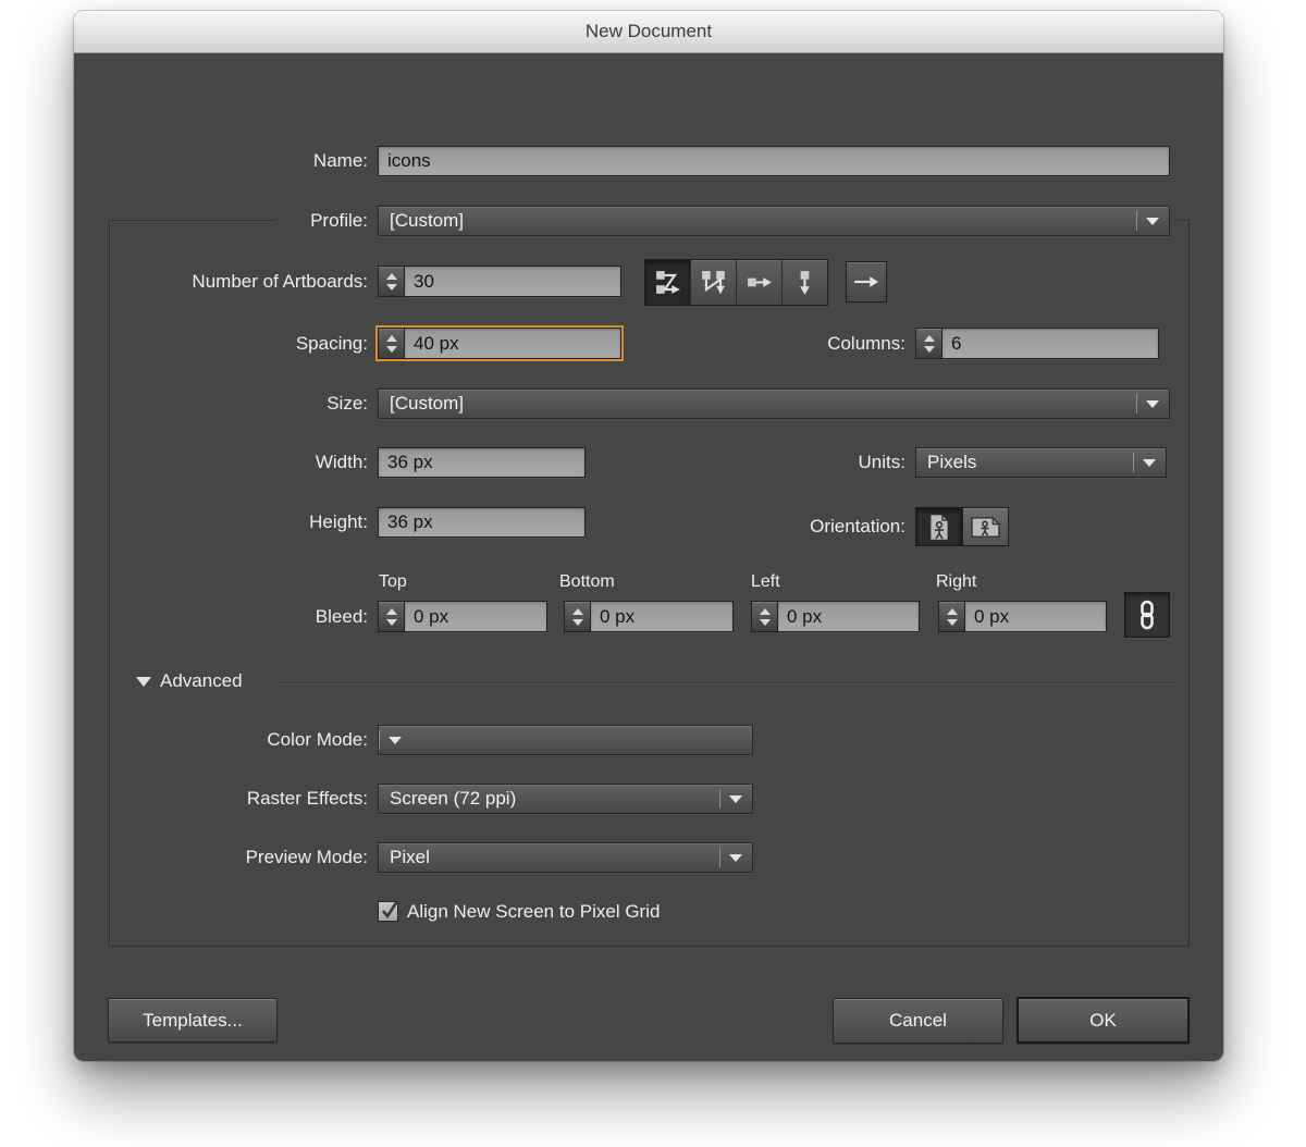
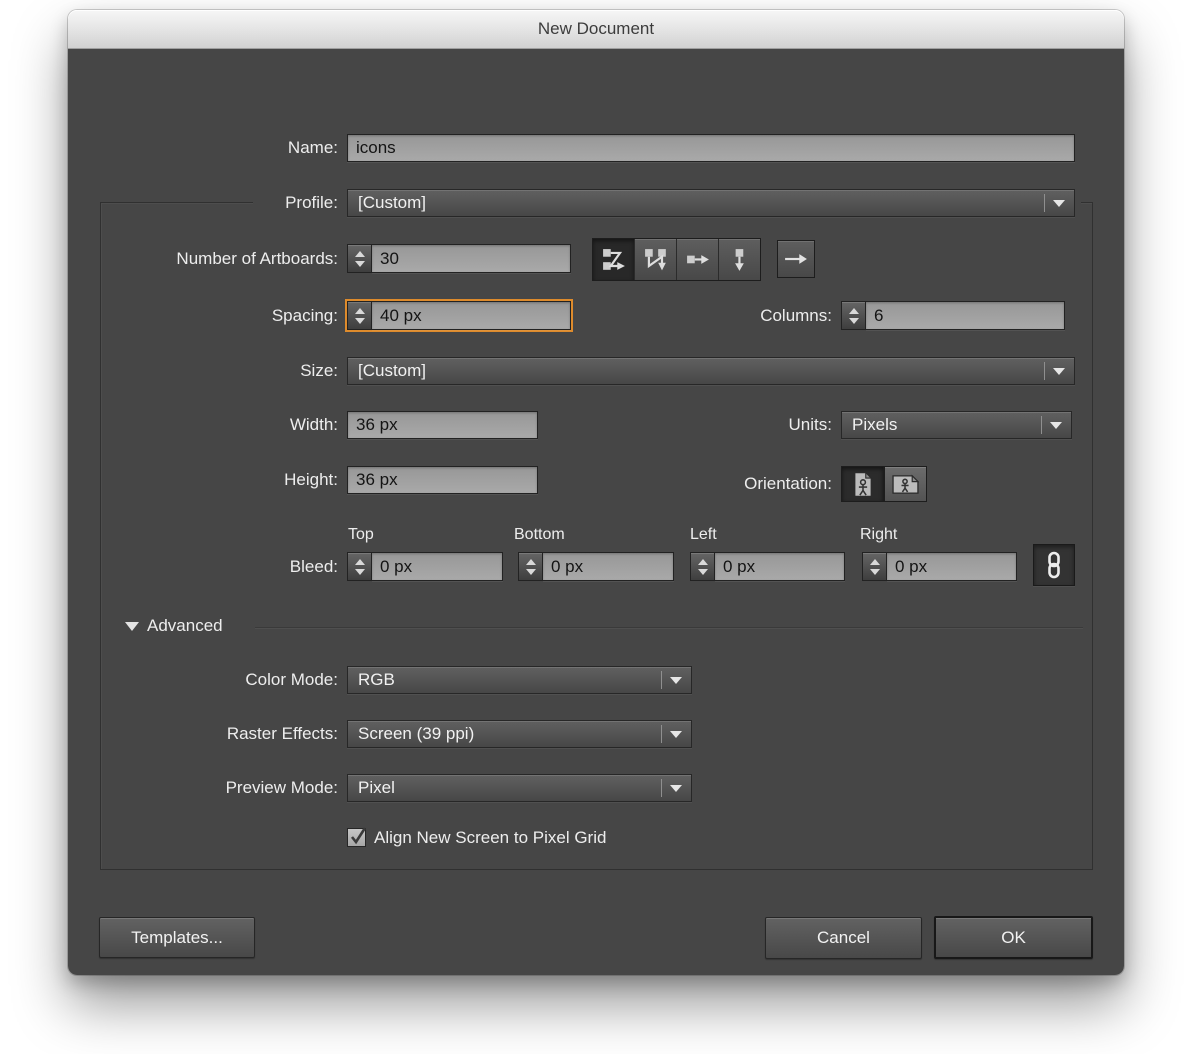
  New Document
  Name:
  icons
  Profile:
  [Custom]
  Number of Artboards:
  30
  Spacing:
  40 px
  Columns:
  6
  Size:
  [Custom]
  Width:
  36 px
  Units:
  Pixels
  Height:
  36 px
  Orientation:
  Top
  Bottom
  Left
  Right
  Bleed:
  0 px
  0 px
  0 px
  0 px
  Advanced
  Color Mode:
+ RGB
  Raster Effects:
- Screen (72 ppi)
+ Screen (39 ppi)
  Preview Mode:
  Pixel
  Align New Screen to Pixel Grid
  Templates...
  Cancel
  OK
